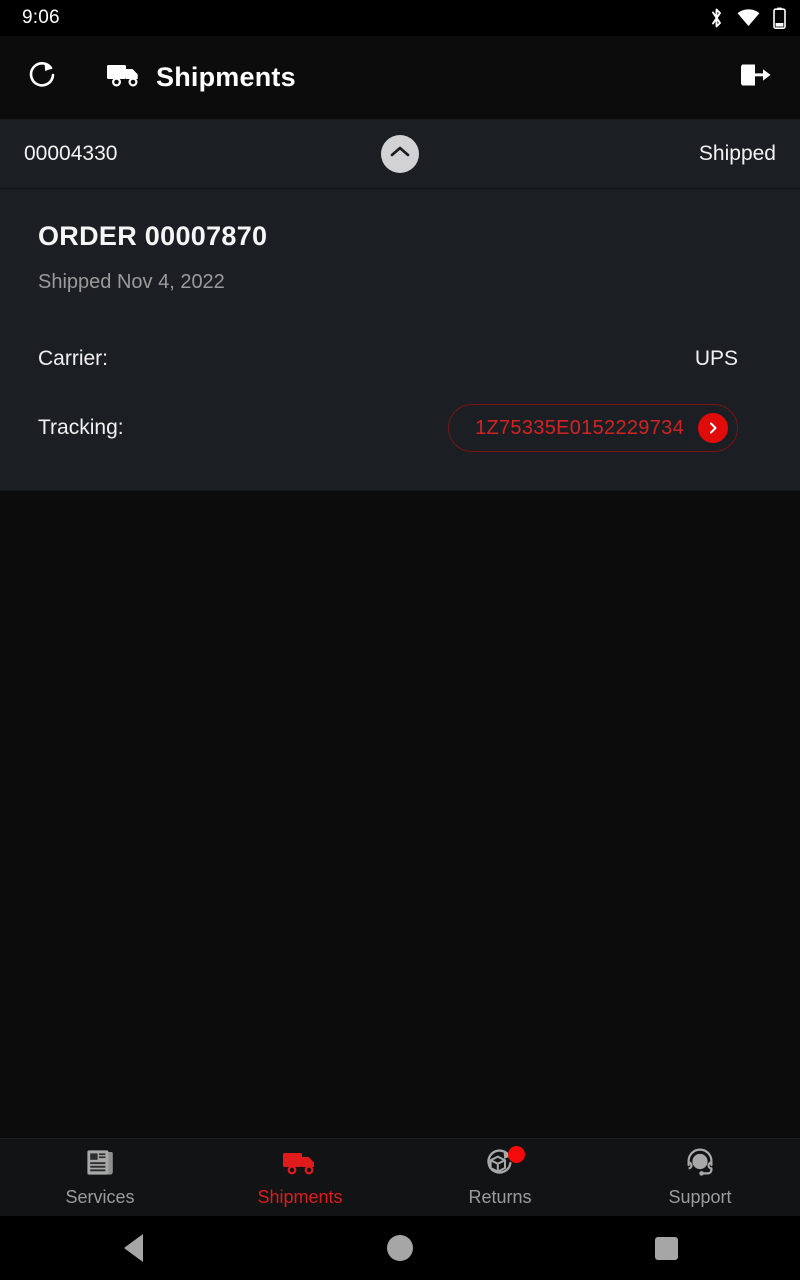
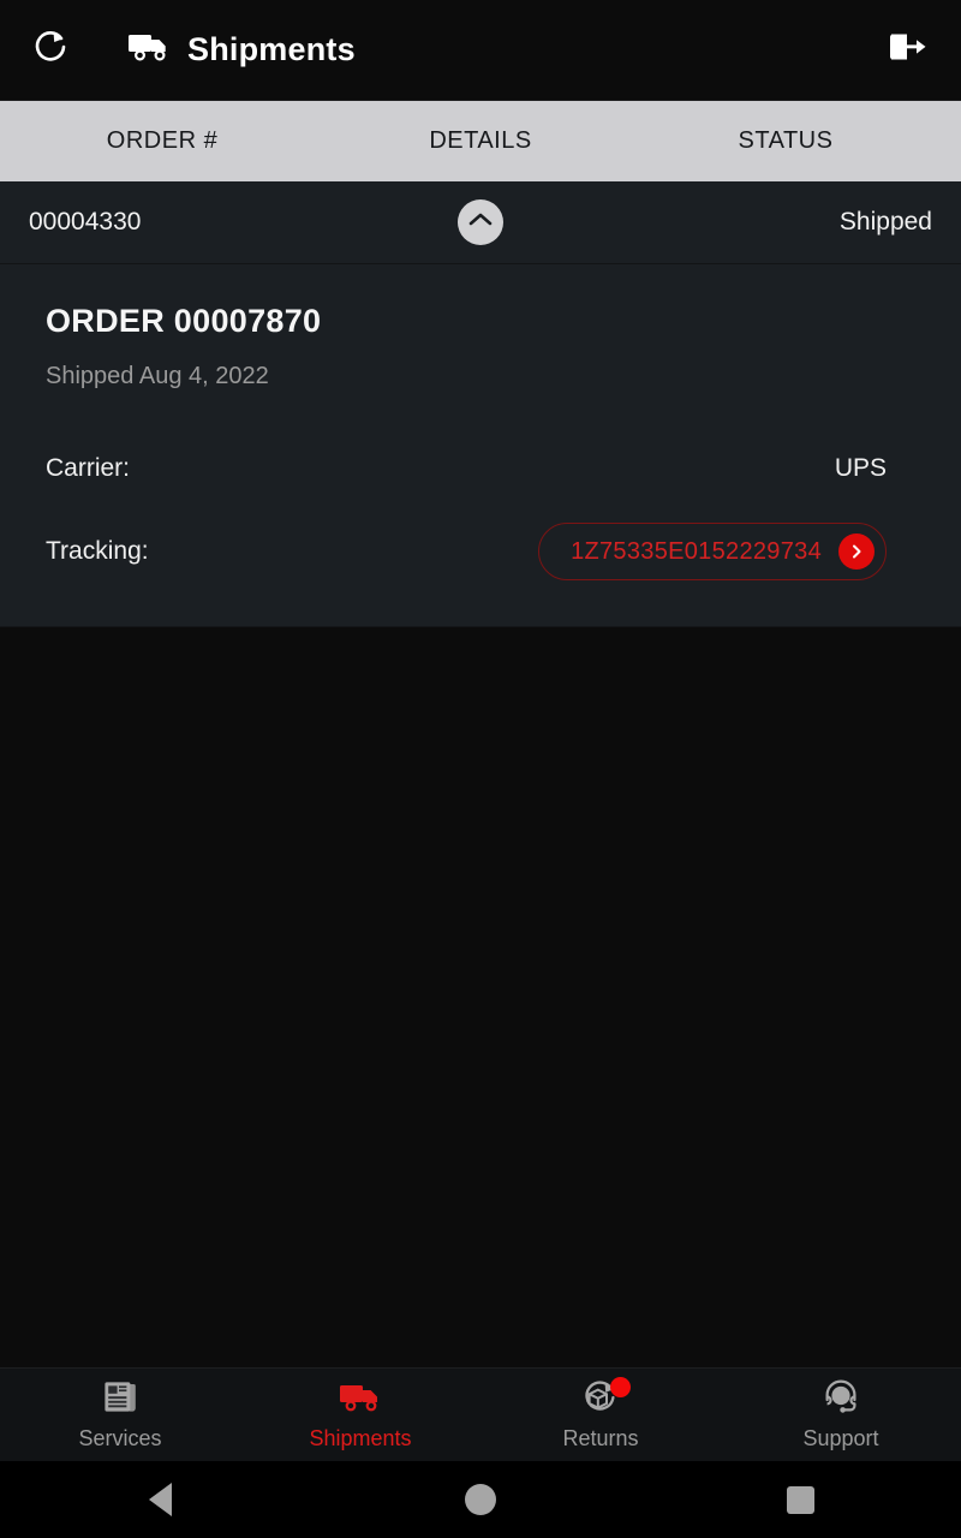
- 9:06
  Shipments
+ ORDER #
+ DETAILS
+ STATUS
  00004330
  Shipped
  ORDER 00007870
- Shipped Nov 4, 2022
+ Shipped Aug 4, 2022
  Carrier:
  UPS
  Tracking:
  1Z75335E0152229734
  Services
  Shipments
  Returns
  Support
